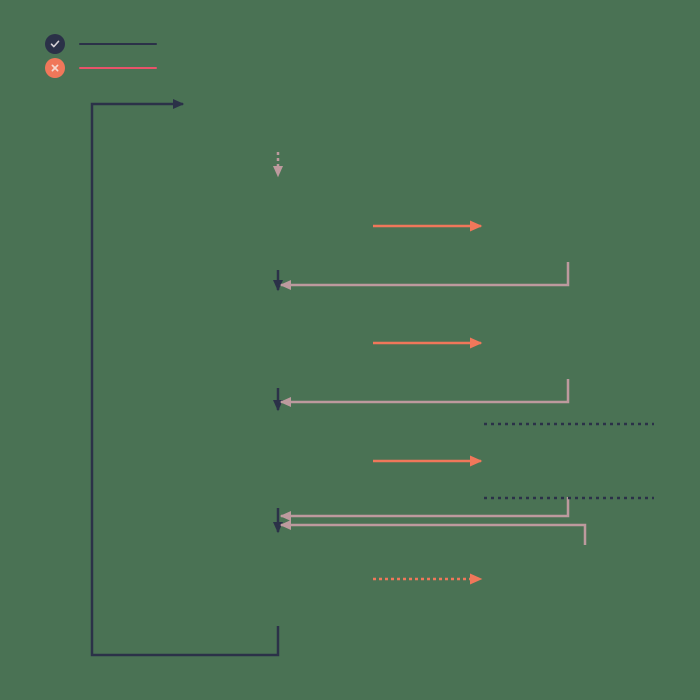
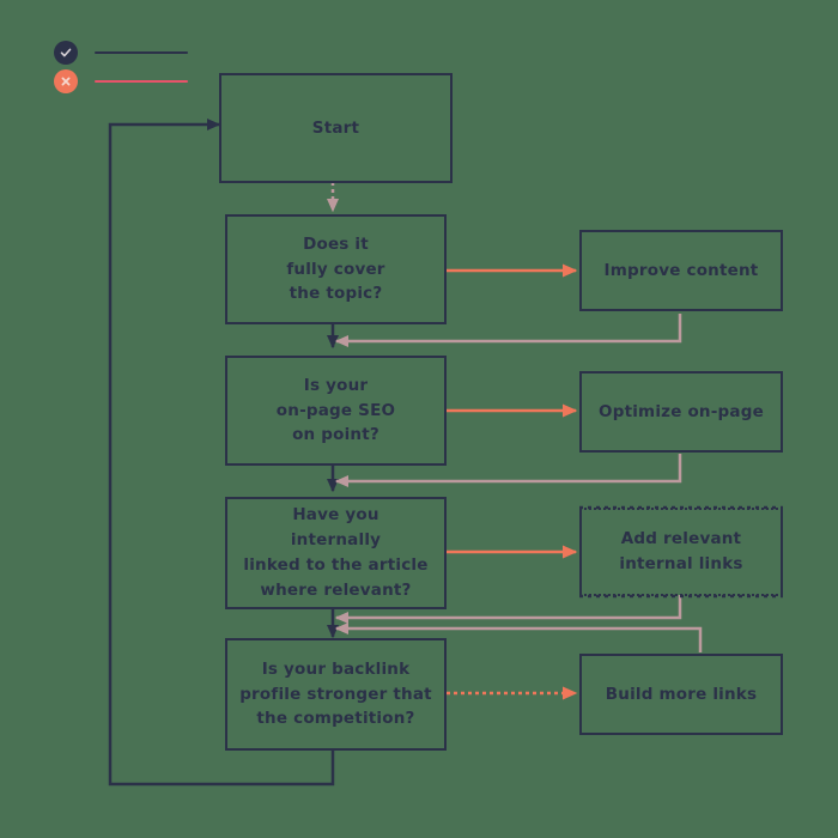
+ Start
+ Does it
+ fully cover
+ the topic?
+ Is your
+ on-page SEO
+ on point?
+ Have you
+ internally
+ linked to the article
+ where relevant?
+ Is your backlink
+ profile stronger that
+ the competition?
+ Improve content
+ Optimize on-page
+ Add relevant
+ internal links
+ Build more links
